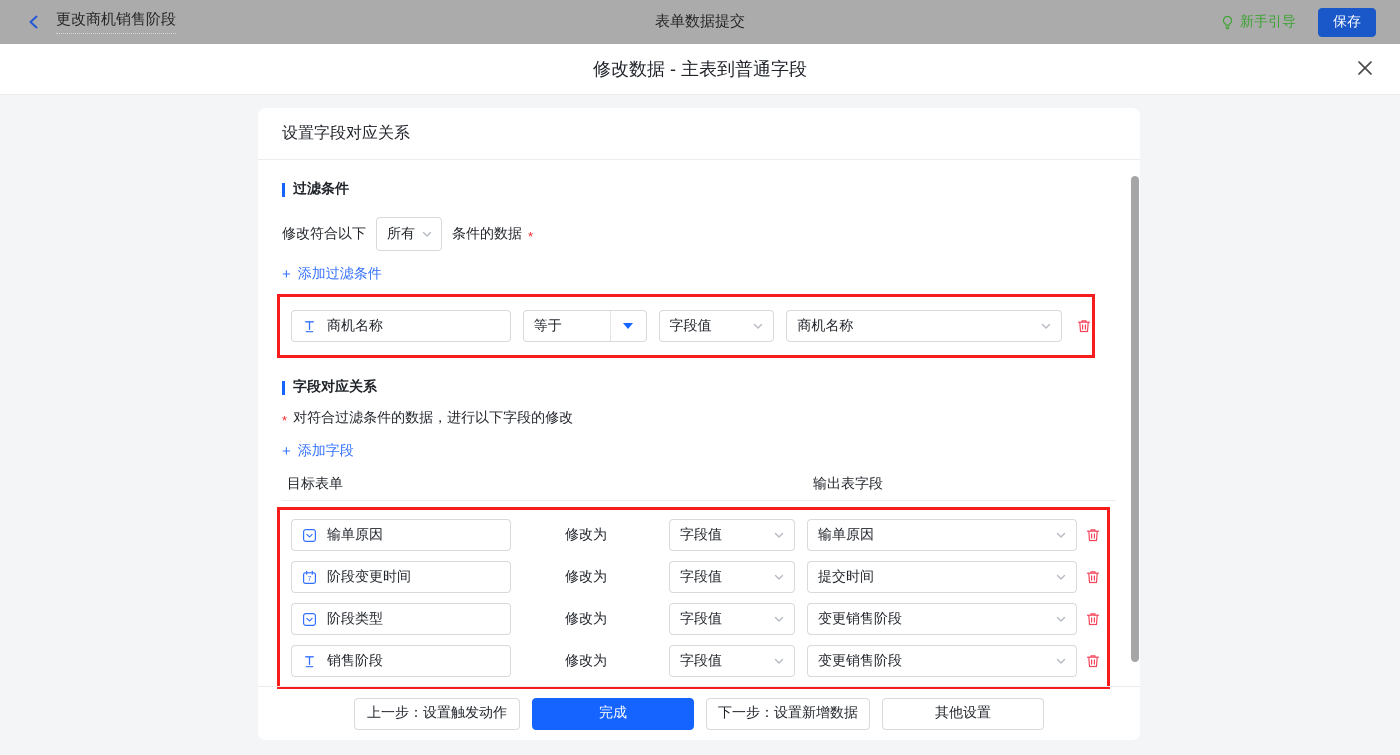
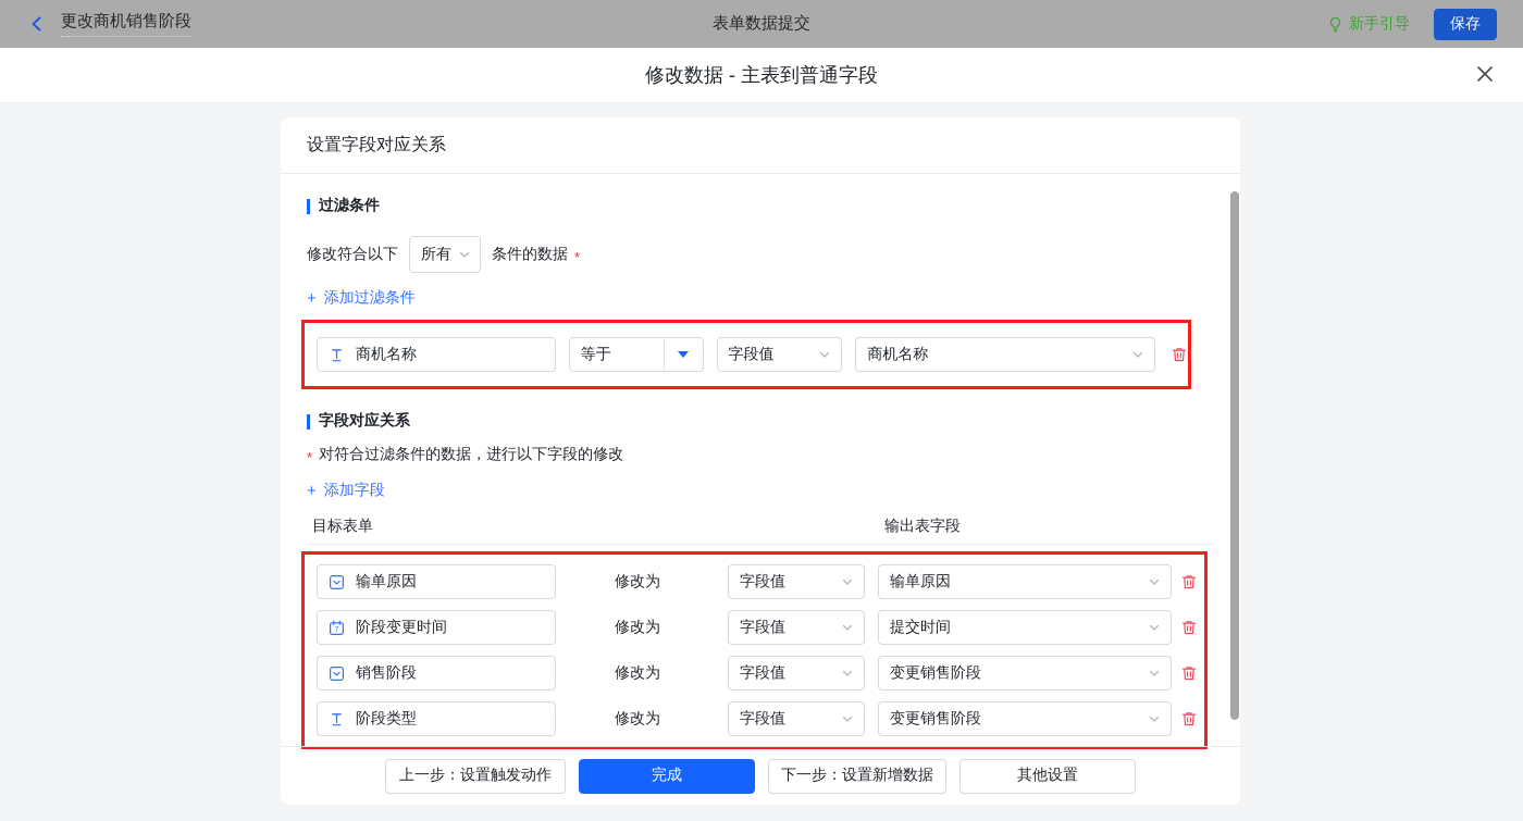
  更改商机销售阶段
  表单数据提交
  新手引导
  保存
  修改数据 - 主表到普通字段
  设置字段对应关系
  过滤条件
  修改符合以下
  所有
  条件的数据
  *
  +
  添加过滤条件
  商机名称
  等于
  字段值
  商机名称
  字段对应关系
  *
  对符合过滤条件的数据，进行以下字段的修改
  +
  添加字段
  目标表单
  输出表字段
  输单原因
  修改为
  字段值
  输单原因
  阶段变更时间
  修改为
  字段值
  提交时间
- 阶段类型
+ 销售阶段
  修改为
  字段值
  变更销售阶段
- 销售阶段
+ 阶段类型
  修改为
  字段值
  变更销售阶段
  上一步：设置触发动作
  完成
  下一步：设置新增数据
  其他设置
